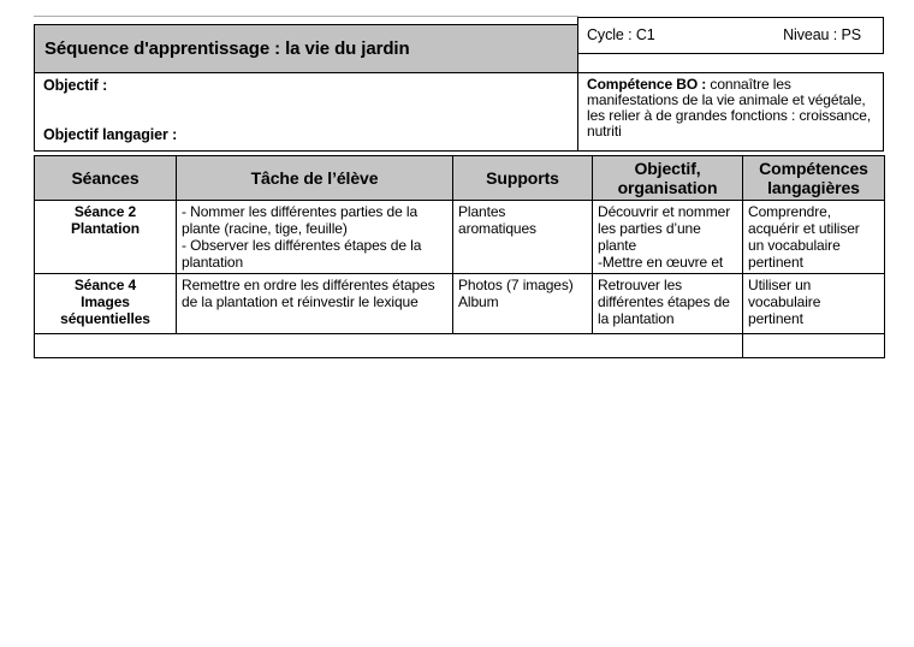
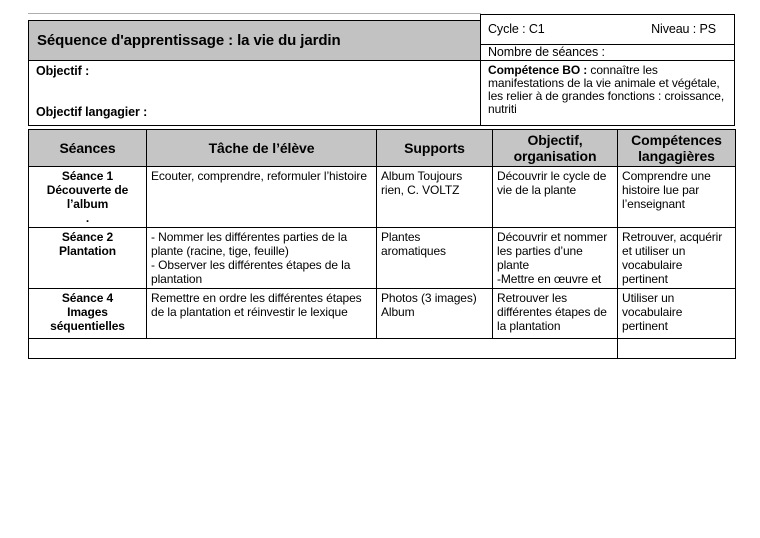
  Séquence d'apprentissage : la vie du jardin
  Cycle : C1
  Niveau : PS
+ Nombre de séances :
  Objectif :
  Objectif langagier :
  Compétence BO : connaître les manifestations de la vie animale et végétale, les relier à de grandes fonctions : croissance, nutriti
  Séances	Tâche de l’élève	Supports	Objectif, organisation	Compétences langagières
+ Séance 1 Découverte de l’album .	Ecouter, comprendre, reformuler l’histoire	Album Toujours rien, C. VOLTZ	Découvrir le cycle de vie de la plante	Comprendre une histoire lue par l’enseignant
- Séance 2 Plantation	- Nommer les différentes parties de la plante (racine, tige, feuille) - Observer les différentes étapes de la plantation	Plantes aromatiques	Découvrir et nommer les parties d’une plante -Mettre en œuvre et	Comprendre, acquérir et utiliser un vocabulaire pertinent
+ Séance 2 Plantation	- Nommer les différentes parties de la plante (racine, tige, feuille) - Observer les différentes étapes de la plantation	Plantes aromatiques	Découvrir et nommer les parties d’une plante -Mettre en œuvre et	Retrouver, acquérir et utiliser un vocabulaire pertinent
- Séance 4 Images séquentielles	Remettre en ordre les différentes étapes de la plantation et réinvestir le lexique	Photos (7 images) Album	Retrouver les différentes étapes de la plantation	Utiliser un vocabulaire pertinent
+ Séance 4 Images séquentielles	Remettre en ordre les différentes étapes de la plantation et réinvestir le lexique	Photos (3 images) Album	Retrouver les différentes étapes de la plantation	Utiliser un vocabulaire pertinent
